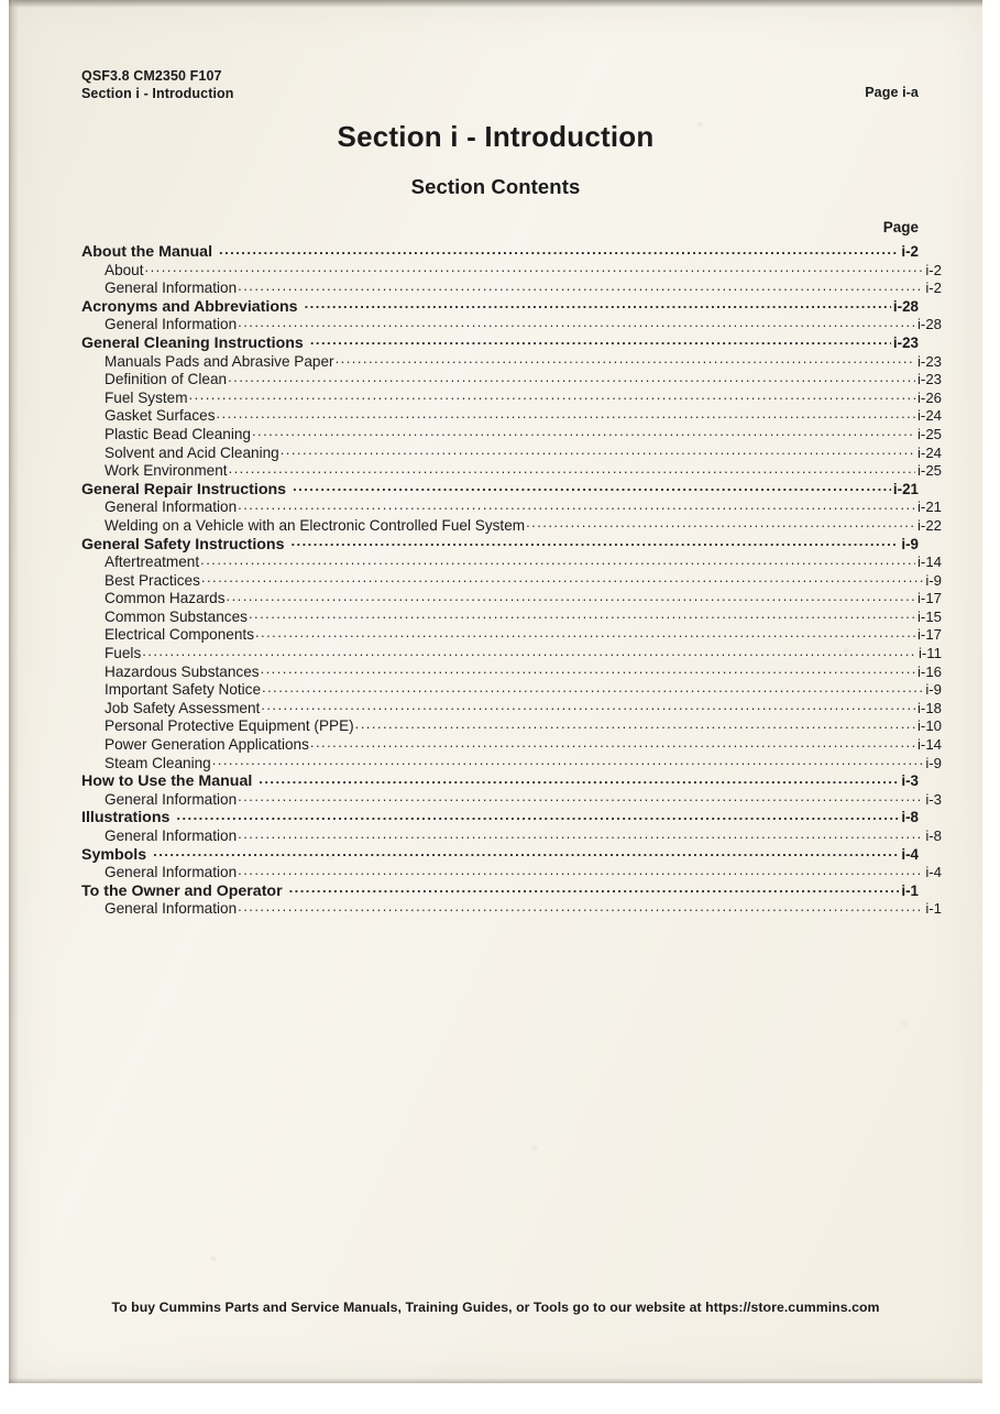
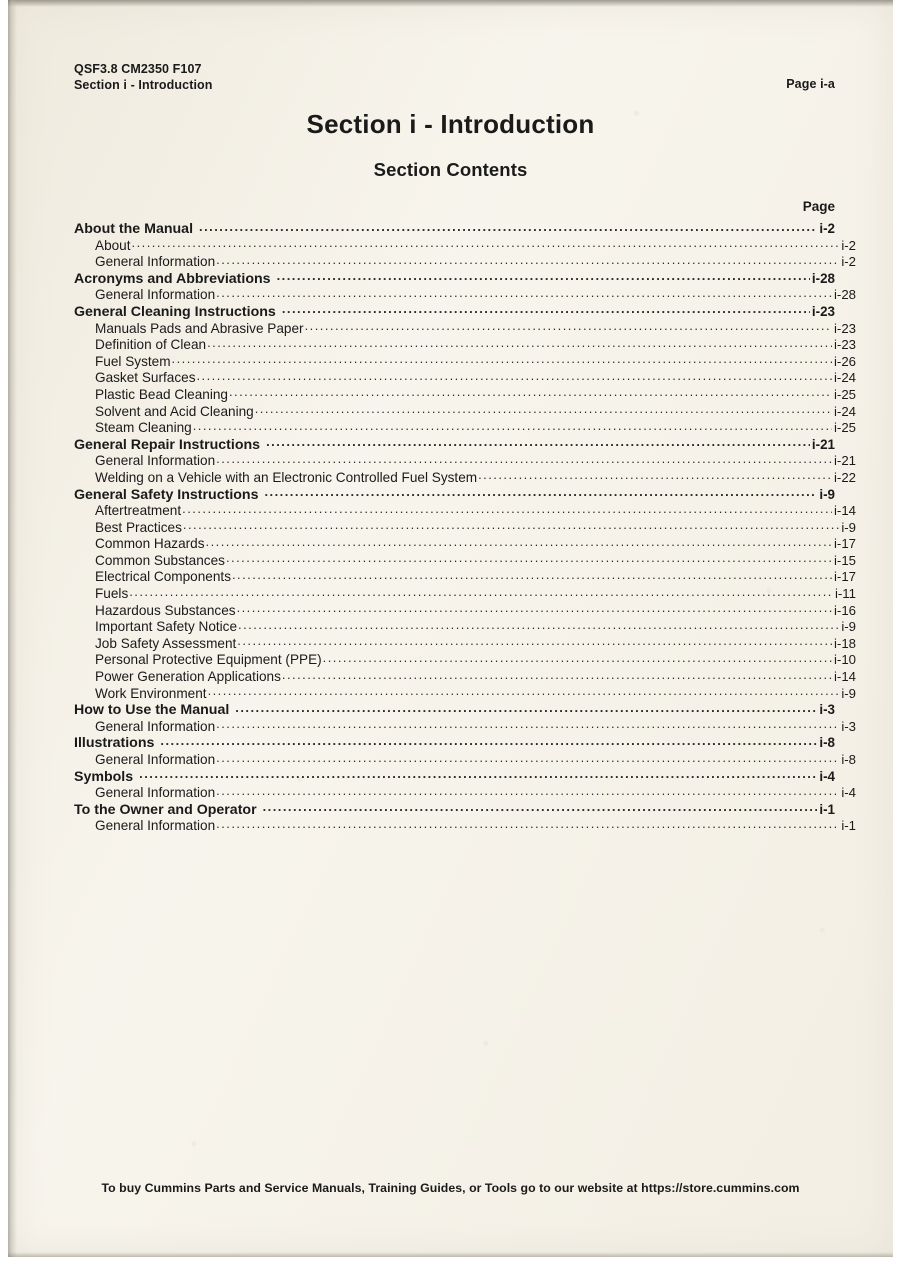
  QSF3.8 CM2350 F107
  Section i - Introduction
  Page i-a
  Section i - Introduction
  Section Contents
  Page
  About the Manual
  i-2
  About
  i-2
  General Information
  i-2
  Acronyms and Abbreviations
  i-28
  General Information
  i-28
  General Cleaning Instructions
  i-23
  Manuals Pads and Abrasive Paper
  i-23
  Definition of Clean
  i-23
  Fuel System
  i-26
  Gasket Surfaces
  i-24
  Plastic Bead Cleaning
  i-25
  Solvent and Acid Cleaning
  i-24
- Work Environment
+ Steam Cleaning
  i-25
  General Repair Instructions
  i-21
  General Information
  i-21
  Welding on a Vehicle with an Electronic Controlled Fuel System
  i-22
  General Safety Instructions
  i-9
  Aftertreatment
  i-14
  Best Practices
  i-9
  Common Hazards
  i-17
  Common Substances
  i-15
  Electrical Components
  i-17
  Fuels
  i-11
  Hazardous Substances
  i-16
  Important Safety Notice
  i-9
  Job Safety Assessment
  i-18
  Personal Protective Equipment (PPE)
  i-10
  Power Generation Applications
  i-14
- Steam Cleaning
+ Work Environment
  i-9
  How to Use the Manual
  i-3
  General Information
  i-3
  Illustrations
  i-8
  General Information
  i-8
  Symbols
  i-4
  General Information
  i-4
  To the Owner and Operator
  i-1
  General Information
  i-1
  To buy Cummins Parts and Service Manuals, Training Guides, or Tools go to our website at https://store.cummins.com
